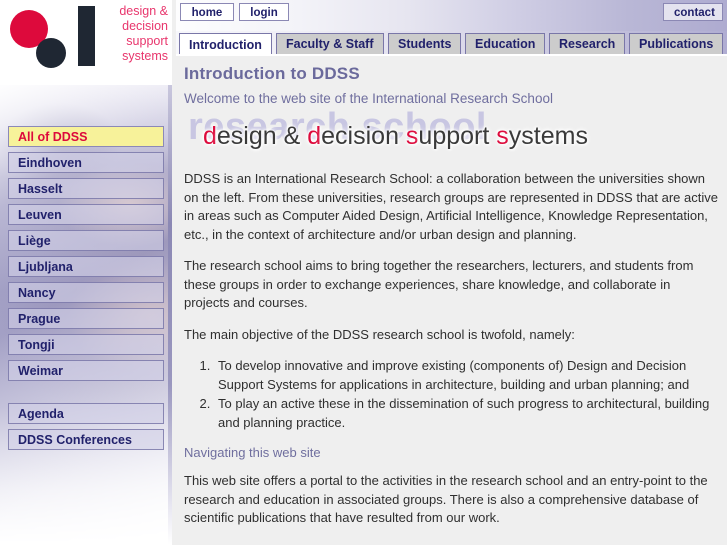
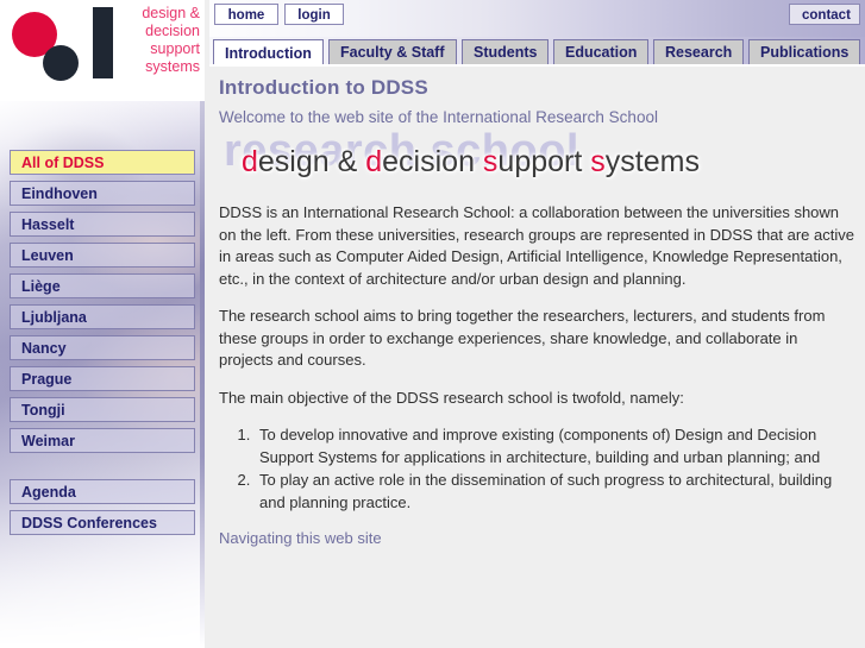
  design &
  decision
  support
  systems
  All of DDSS
  Eindhoven
  Hasselt
  Leuven
  Liège
  Ljubljana
  Nancy
  Prague
  Tongji
  Weimar
  Agenda
  DDSS Conferences
  home
  login
  contact
  Introduction
  Faculty & Staff
  Students
  Education
  Research
  Publications
  Introduction to DDSS
  Welcome to the web site of the International Research School
  research school
  design & decision support systems
  DDSS is an International Research School: a collaboration between the universities shown on the left. From these universities, research groups are represented in DDSS that are active in areas such as Computer Aided Design, Artificial Intelligence, Knowledge Representation, etc., in the context of architecture and/or urban design and planning.
  The research school aims to bring together the researchers, lecturers, and students from these groups in order to exchange experiences, share knowledge, and collaborate in projects and courses.
  The main objective of the DDSS research school is twofold, namely:
  To develop innovative and improve existing (components of) Design and Decision Support Systems for applications in architecture, building and urban planning; and
- To play an active these in the dissemination of such progress to architectural, building and planning practice.
+ To play an active role in the dissemination of such progress to architectural, building and planning practice.
  Navigating this web site
- This web site offers a portal to the activities in the research school and an entry-point to the research and education in associated groups. There is also a comprehensive database of scientific publications that have resulted from our work.
